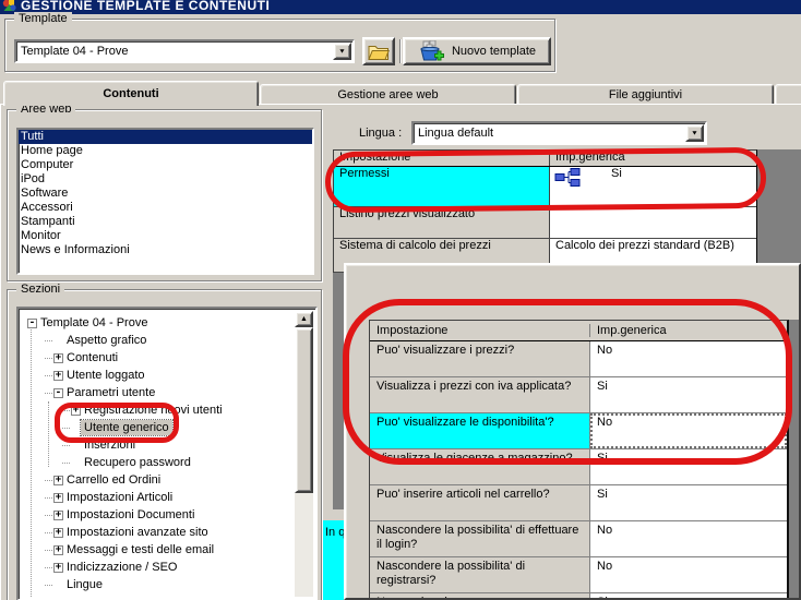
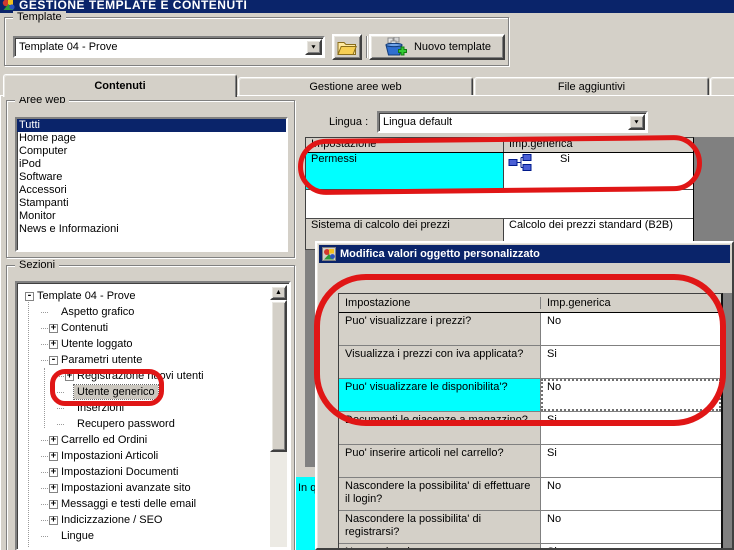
  GESTIONE TEMPLATE E CONTENUTI
  Template
  Template 04 - Prove
  Nuovo template
  Contenuti
  Gestione aree web
  File aggiuntivi
  Aree web
  Tutti
  Home page
  Computer
  iPod
  Software
  Accessori
  Stampanti
  Monitor
  News e Informazioni
  Sezioni
  -
  Template 04 - Prove
  Aspetto grafico
  +
  Contenuti
  +
  Utente loggato
  -
  Parametri utente
  +
  Registrazione nuovi utenti
  Utente generico
  Inserzioni
  Recupero password
  +
  Carrello ed Ordini
  +
  Impostazioni Articoli
  +
  Impostazioni Documenti
  +
  Impostazioni avanzate sito
  +
  Messaggi e testi delle email
  +
  Indicizzazione / SEO
  Lingue
  Lingua :
  Lingua default
  Impostazione
  Imp.generica
  Permessi
  Si
- Listino prezzi visualizzato
  Sistema di calcolo dei prezzi
  Calcolo dei prezzi standard (B2B)
  In q
+ Modifica valori oggetto personalizzato
  Impostazione
  Imp.generica
  Puo' visualizzare i prezzi?
  No
  Visualizza i prezzi con iva applicata?
  Si
  Puo' visualizzare le disponibilita'?
  No
- Visualizza le giacenze a magazzino?
+ Documenti le giacenze a magazzino?
  Si
  Puo' inserire articoli nel carrello?
  Si
  Nascondere la possibilita' di effettuare il login?
  No
  Nascondere la possibilita' di registrarsi?
  No
